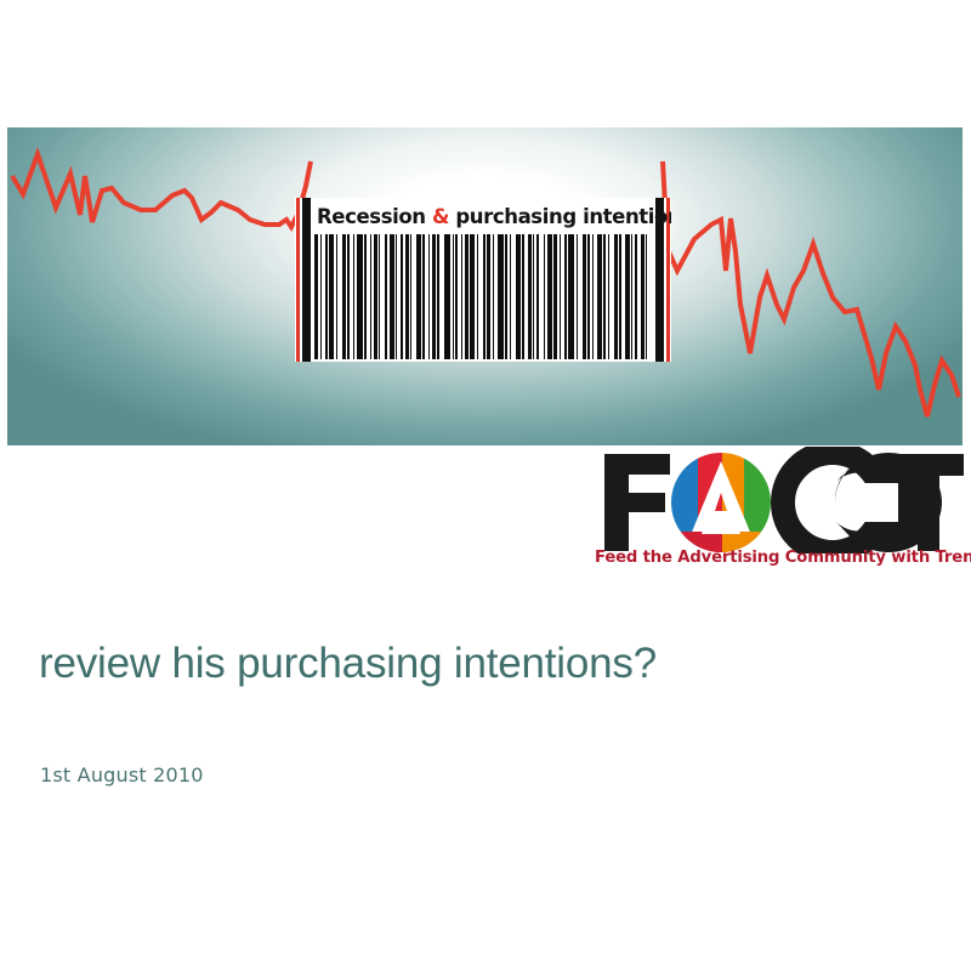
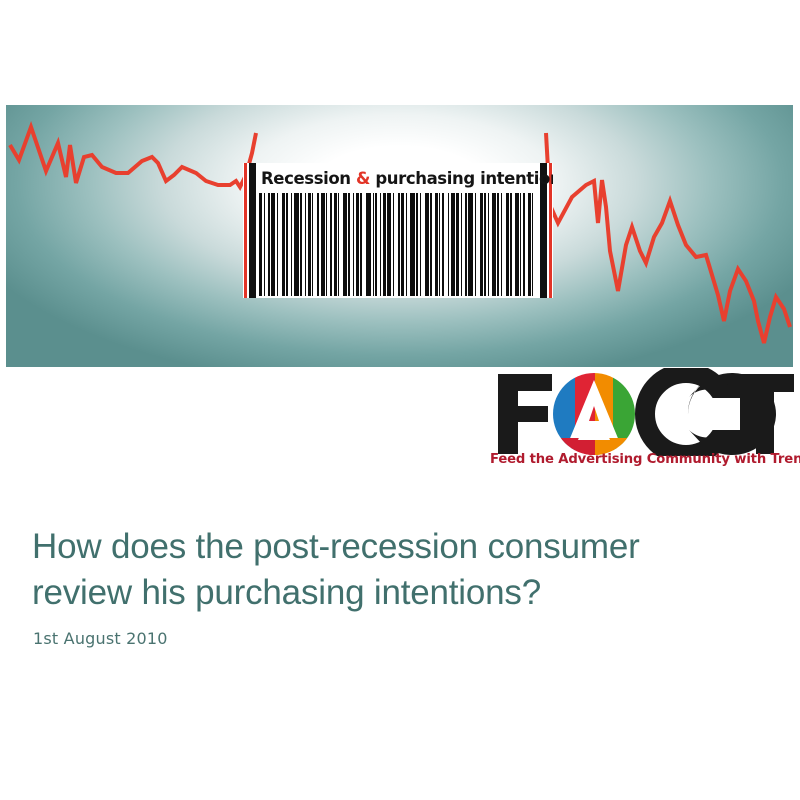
  Recession & purchasing intentio
  Feed the Advertising Community with Tren
+ How does the post-recession consumer
  review his purchasing intentions?
  1st August 2010
